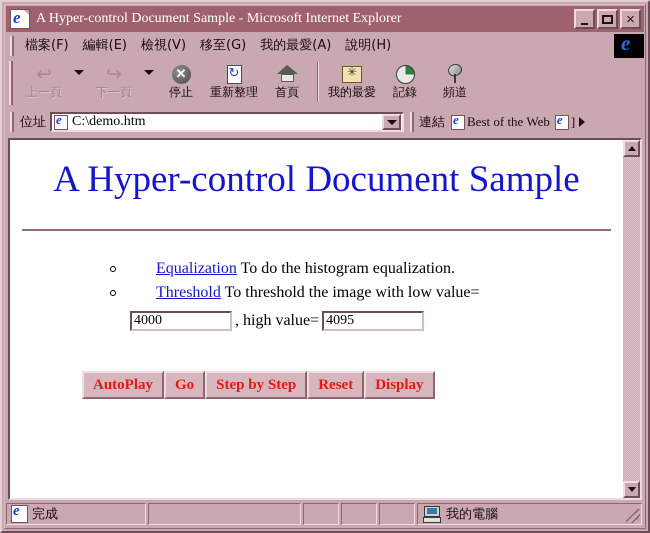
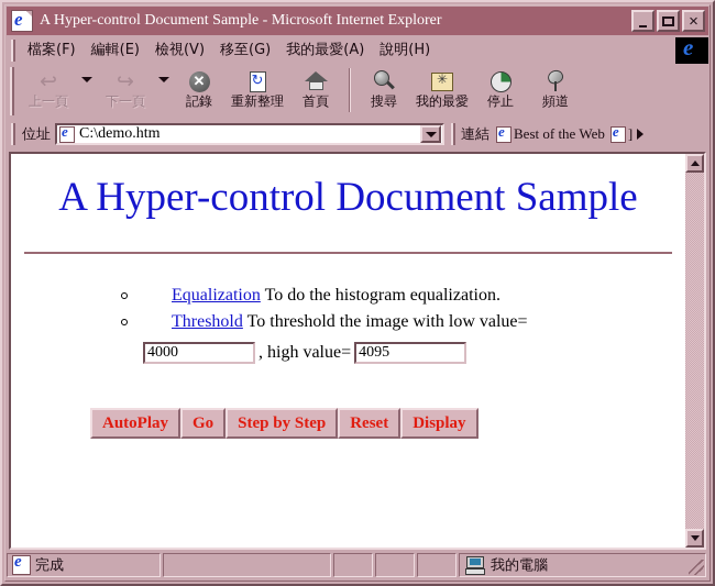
  A Hyper-control Document Sample - Microsoft Internet Explorer
  ×
  檔案(F)
  編輯(E)
  檢視(V)
  移至(G)
  我的最愛(A)
  說明(H)
  ↩
  上一頁
  ↪
  下一頁
  ✕
- 停止
+ 記錄
  重新整理
  首頁
+ 搜尋
  我的最愛
- 記錄
+ 停止
  頻道
  位址
  C:\demo.htm
  連結
  Best of the Web
  ]
  A Hyper-control Document Sample
  Equalization To do the histogram equalization.
  Threshold To threshold the image with low value=
  4000
  , high value=
  4095
  AutoPlay
  Go
  Step by Step
  Reset
  Display
  完成
  我的電腦
